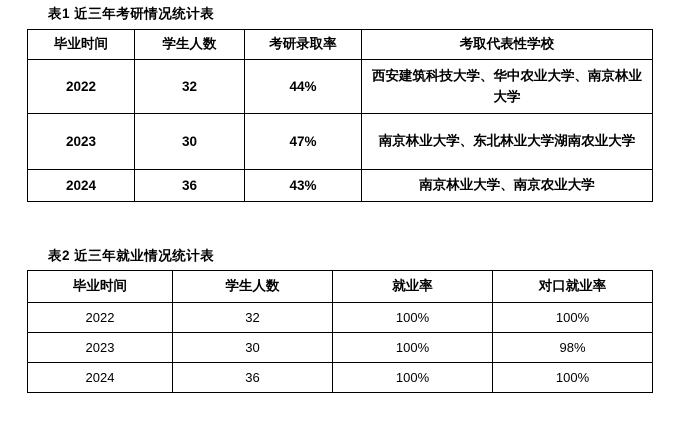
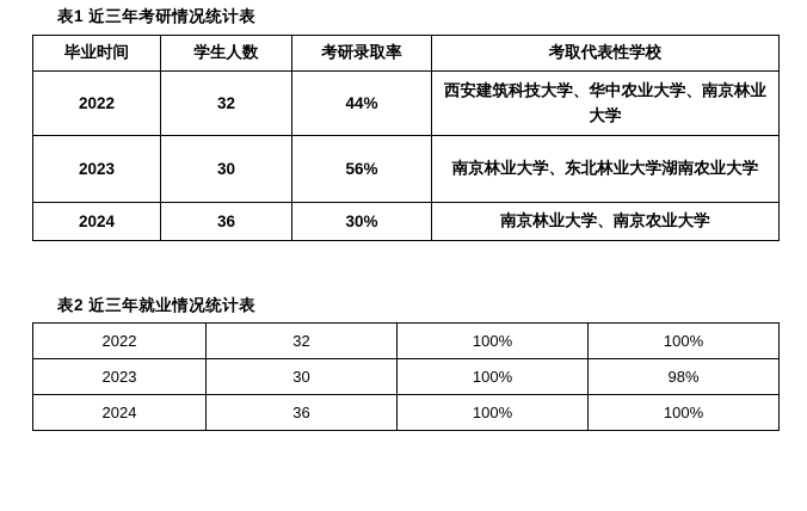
  表1 近三年考研情况统计表
  毕业时间	学生人数	考研录取率	考取代表性学校
  2022	32	44%	西安建筑科技大学、华中农业大学、南京林业大学
- 2023	30	47%	南京林业大学、东北林业大学湖南农业大学
+ 2023	30	56%	南京林业大学、东北林业大学湖南农业大学
- 2024	36	43%	南京林业大学、南京农业大学
+ 2024	36	30%	南京林业大学、南京农业大学
  表2 近三年就业情况统计表
- 毕业时间	学生人数	就业率	对口就业率
  2022	32	100%	100%
  2023	30	100%	98%
  2024	36	100%	100%
